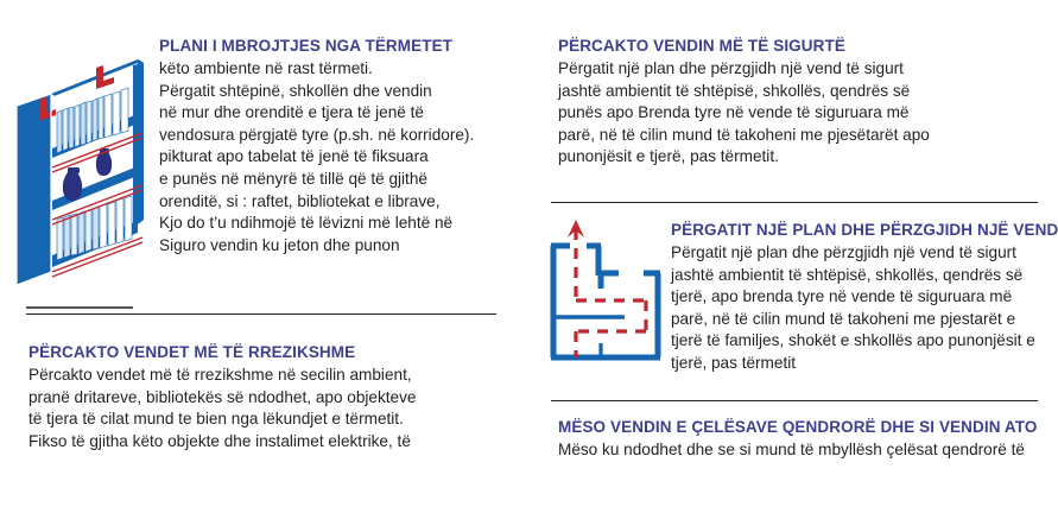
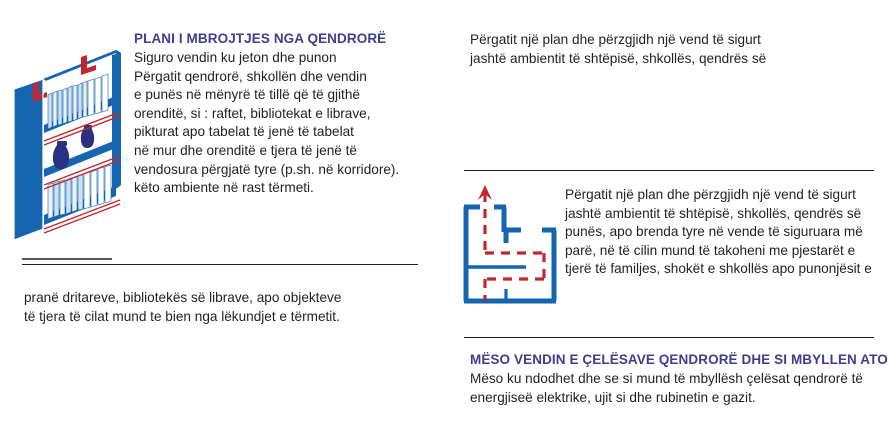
- PLANI I MBROJTJES NGA TËRMETET
+ PLANI I MBROJTJES NGA QENDRORË
- këto ambiente në rast tërmeti.
+ Siguro vendin ku jeton dhe punon
- Përgatit shtëpinë, shkollën dhe vendin
+ Përgatit qendrorë, shkollën dhe vendin
- në mur dhe orenditë e tjera të jenë të
+ e punës në mënyrë të tillë që të gjithë
- vendosura përgjatë tyre (p.sh. në korridore).
+ orenditë, si : raftet, bibliotekat e librave,
- pikturat apo tabelat të jenë të fiksuara
+ pikturat apo tabelat të jenë të tabelat
- e punës në mënyrë të tillë që të gjithë
+ në mur dhe orenditë e tjera të jenë të
- orenditë, si : raftet, bibliotekat e librave,
+ vendosura përgjatë tyre (p.sh. në korridore).
- Kjo do t’u ndihmojë të lëvizni më lehtë në
- Siguro vendin ku jeton dhe punon
+ këto ambiente në rast tërmeti.
- PËRCAKTO VENDET MË TË RREZIKSHME
- Përcakto vendet më të rrezikshme në secilin ambient,
- pranë dritareve, bibliotekës së ndodhet, apo objekteve
+ pranë dritareve, bibliotekës së librave, apo objekteve
  të tjera të cilat mund te bien nga lëkundjet e tërmetit.
- Fikso të gjitha këto objekte dhe instalimet elektrike, të
- PËRCAKTO VENDIN MË TË SIGURTË
  Përgatit një plan dhe përzgjidh një vend të sigurt
  jashtë ambientit të shtëpisë, shkollës, qendrës së
- punës apo Brenda tyre në vende të siguruara më
- parë, në të cilin mund të takoheni me pjesëtarët apo
- punonjësit e tjerë, pas tërmetit.
- PËRGATIT NJË PLAN DHE PËRZGJIDH NJË VEND
  Përgatit një plan dhe përzgjidh një vend të sigurt
  jashtë ambientit të shtëpisë, shkollës, qendrës së
- tjerë, apo brenda tyre në vende të siguruara më
+ punës, apo brenda tyre në vende të siguruara më
  parë, në të cilin mund të takoheni me pjestarët e
  tjerë të familjes, shokët e shkollës apo punonjësit e
- tjerë, pas tërmetit
- MËSO VENDIN E ÇELËSAVE QENDRORË DHE SI VENDIN ATO
+ MËSO VENDIN E ÇELËSAVE QENDRORË DHE SI MBYLLEN ATO
  Mëso ku ndodhet dhe se si mund të mbyllësh çelësat qendrorë të
+ energjiseë elektrike, ujit si dhe rubinetin e gazit.
